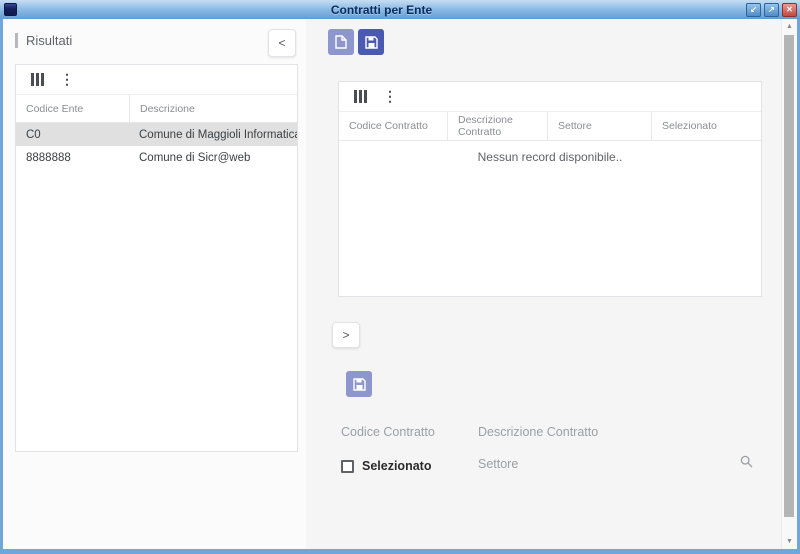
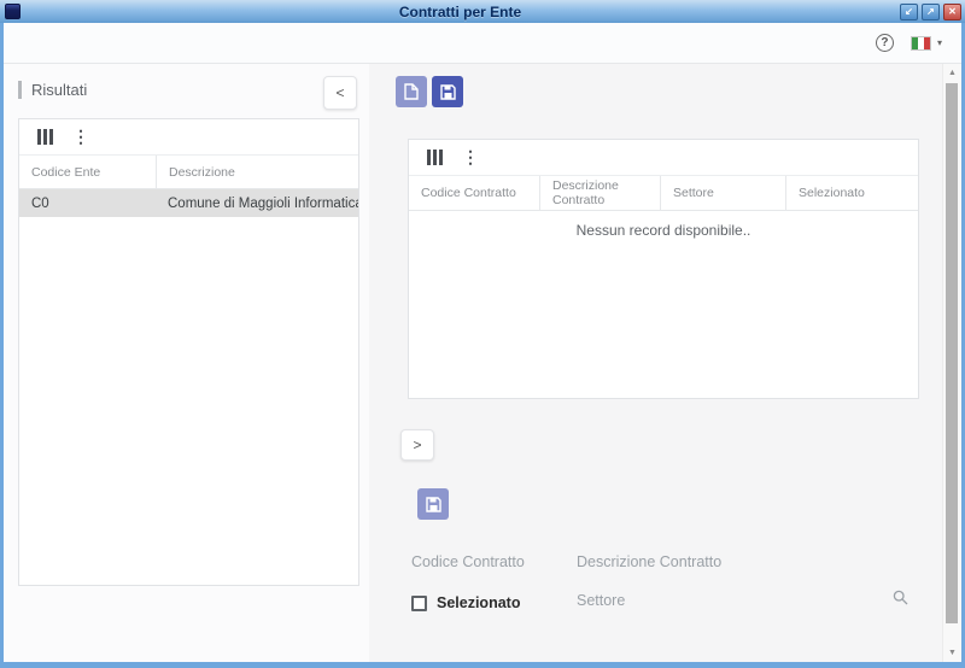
  Contratti per Ente
  ↙
  ↗
  ✕
+ ?
+ ▾
  Risultati
  <
  ⋮
  Codice Ente
  Descrizione
  C0
  Comune di Maggioli Informatic
- 8888888
- Comune di Sicr@web
  ⋮
  Codice Contratto
  Descrizione Contratto
  Settore
  Selezionato
  Nessun record disponibile..
  >
  Codice Contratto
  Descrizione Contratto
  Selezionato
  Settore
